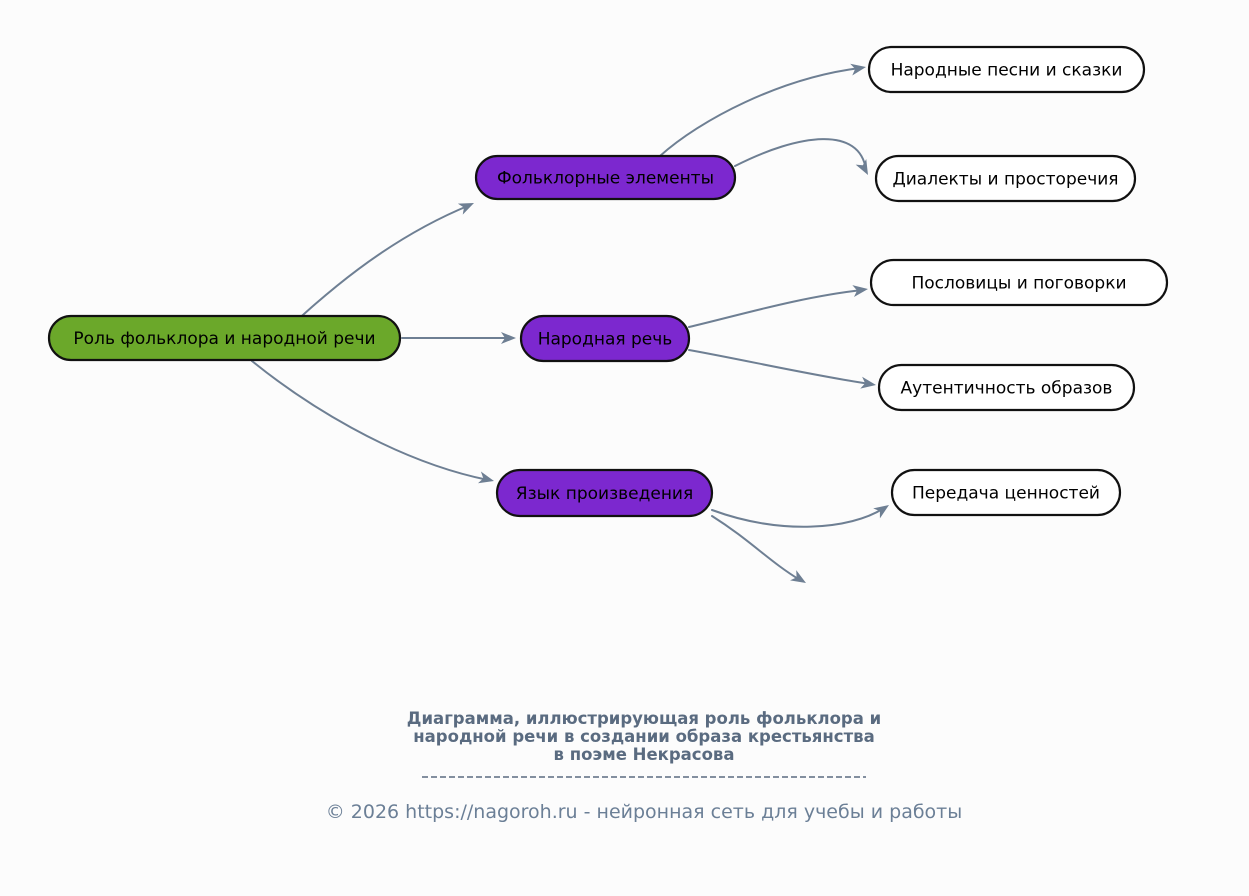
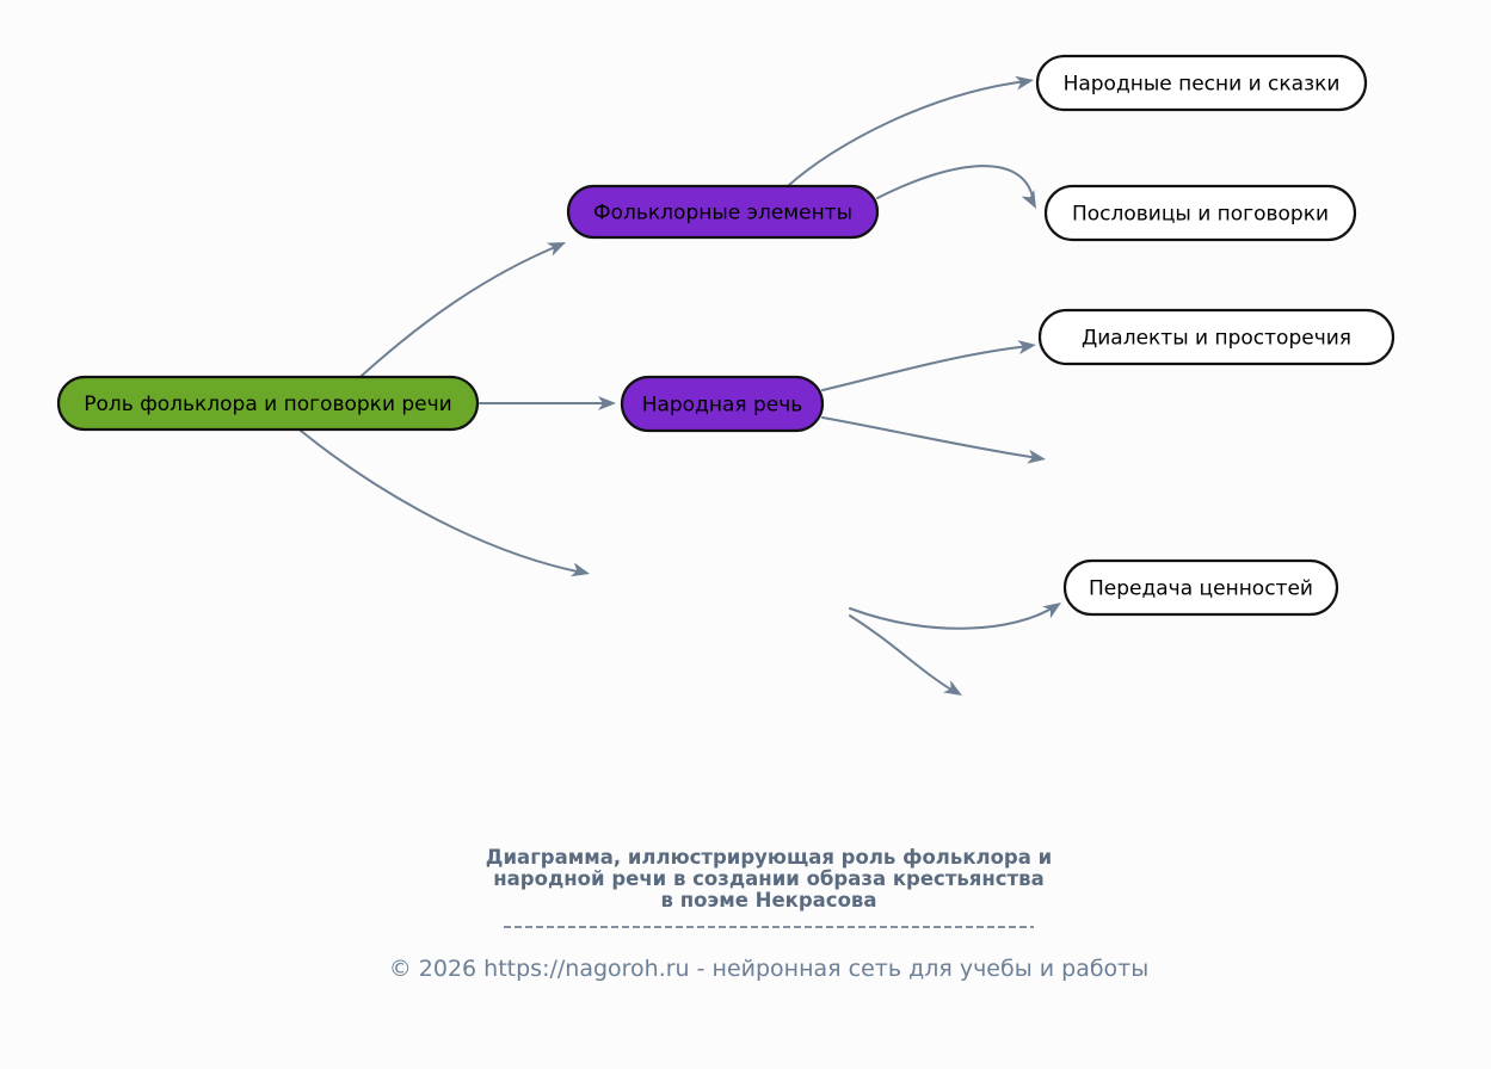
- Роль фольклора и народной речи
+ Роль фольклора и поговорки речи
  Фольклорные элементы
  Народные песни и сказки
- Диалекты и просторечия
+ Пословицы и поговорки
  Народная речь
- Пословицы и поговорки
+ Диалекты и просторечия
- Аутентичность образов
- Язык произведения
  Передача ценностей
  Диаграмма, иллюстрирующая роль фольклора и
  народной речи в создании образа крестьянства
  в поэме Некрасова
  © 2026 https://nagoroh.ru - нейронная сеть для учебы и работы
